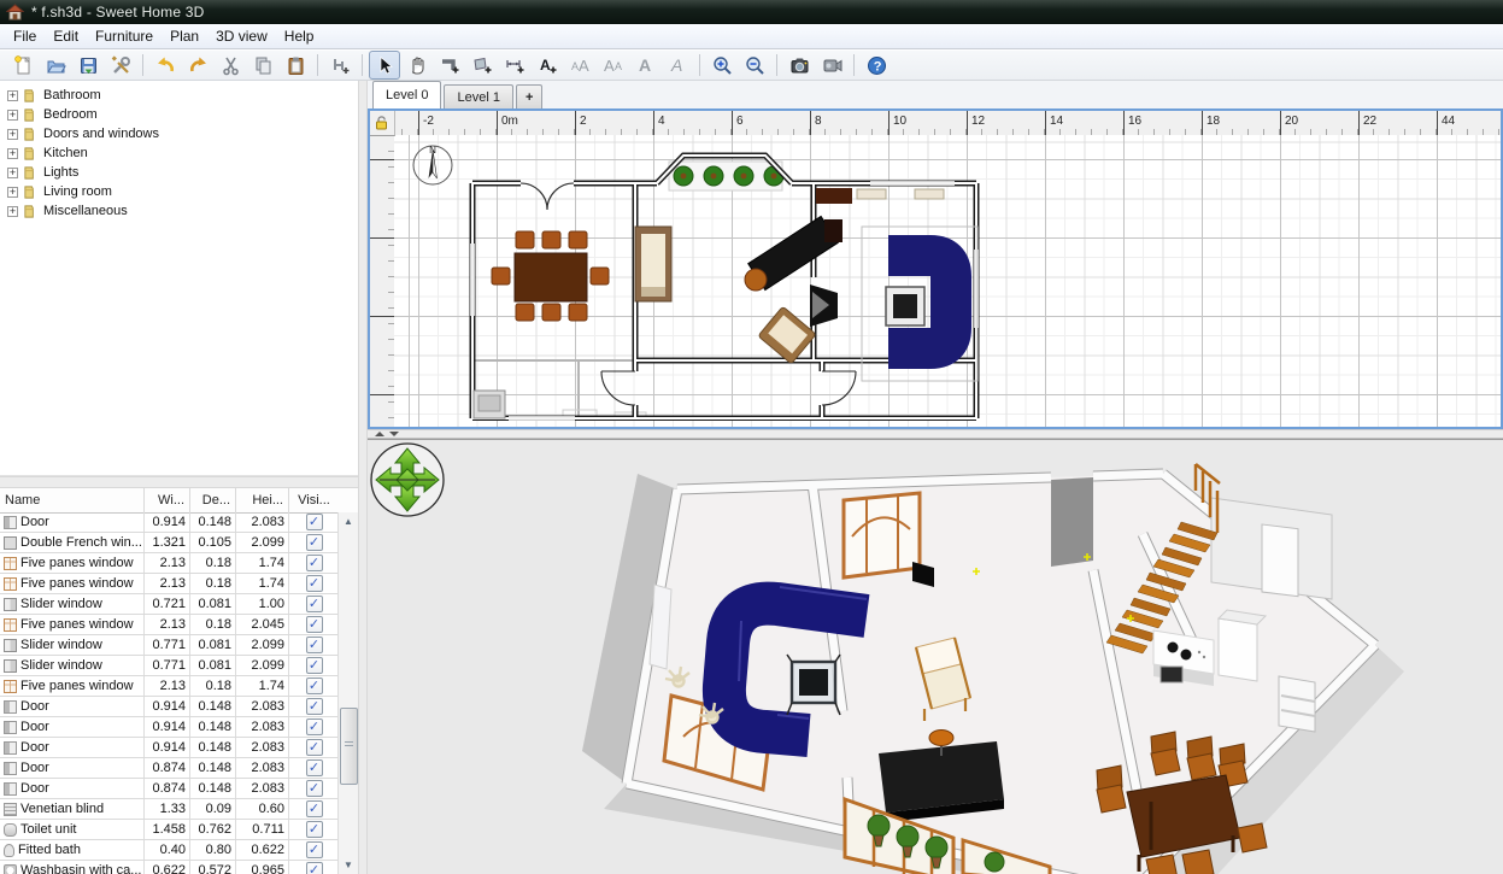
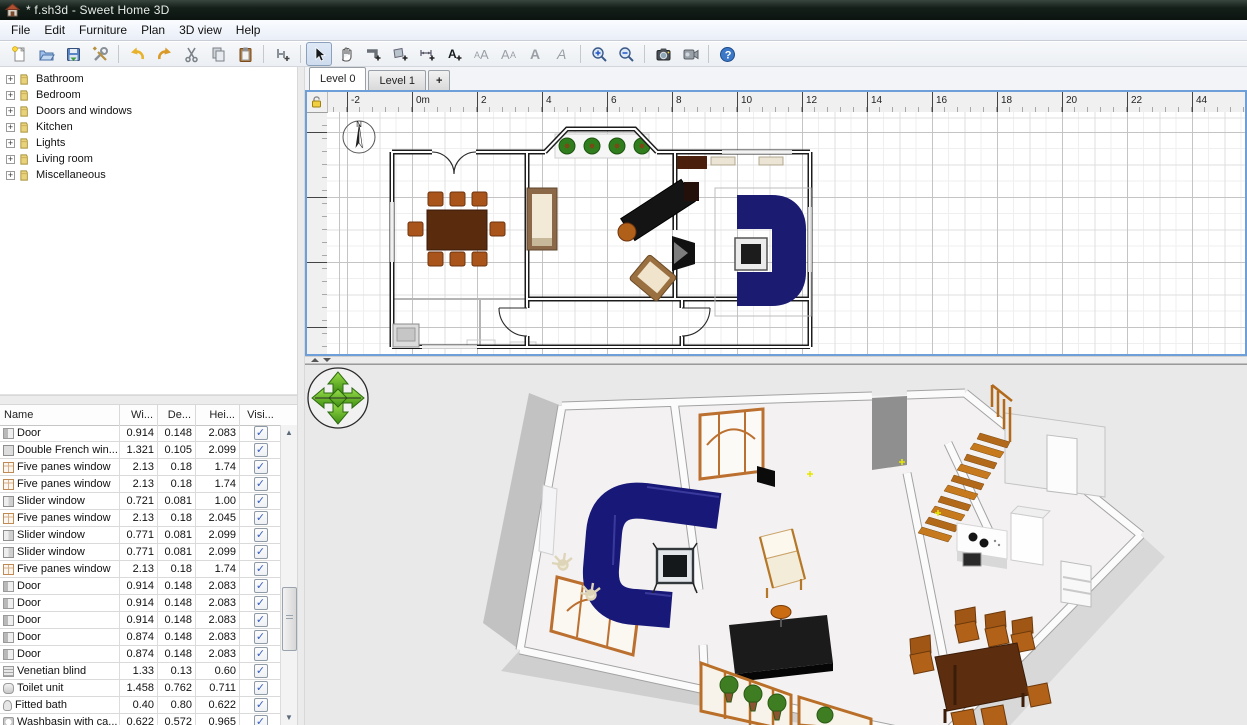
  * f.sh3d - Sweet Home 3D
  File
  Edit
  Furniture
  Plan
  3D view
  Help
  A
  A
  A
  A
  A
  A
  A
  ?
  +
  Bathroom
  +
  Bedroom
  +
  Doors and windows
  +
  Kitchen
  +
  Lights
  +
  Living room
  +
  Miscellaneous
  Name
  Wi...
  De...
  Hei...
  Visi...
  Door
  0.914
  0.148
  2.083
  Double French win...
  1.321
  0.105
  2.099
  Five panes window
  2.13
  0.18
  1.74
  Five panes window
  2.13
  0.18
  1.74
  Slider window
  0.721
  0.081
  1.00
  Five panes window
  2.13
  0.18
  2.045
  Slider window
  0.771
  0.081
  2.099
  Slider window
  0.771
  0.081
  2.099
  Five panes window
  2.13
  0.18
  1.74
  Door
  0.914
  0.148
  2.083
  Door
  0.914
  0.148
  2.083
  Door
  0.914
  0.148
  2.083
  Door
  0.874
  0.148
  2.083
  Door
  0.874
  0.148
  2.083
  Venetian blind
  1.33
- 0.09
+ 0.13
  0.60
  Toilet unit
  1.458
  0.762
  0.711
  Fitted bath
  0.40
  0.80
  0.622
  Washbasin with ca...
  0.622
  0.572
  0.965
  ▲
  ▼
  Level 0
  Level 1
  +
  -2
  0m
  2
  4
  6
  8
  10
  12
  14
  16
  18
  20
  22
  44
